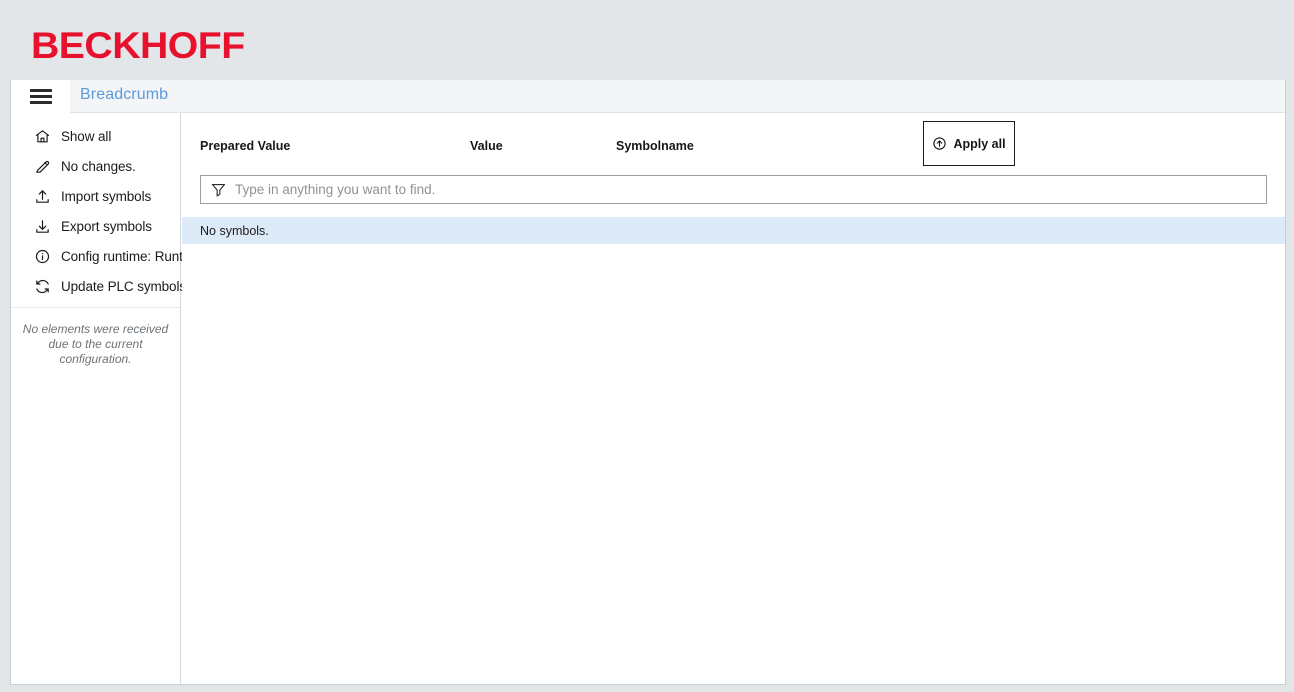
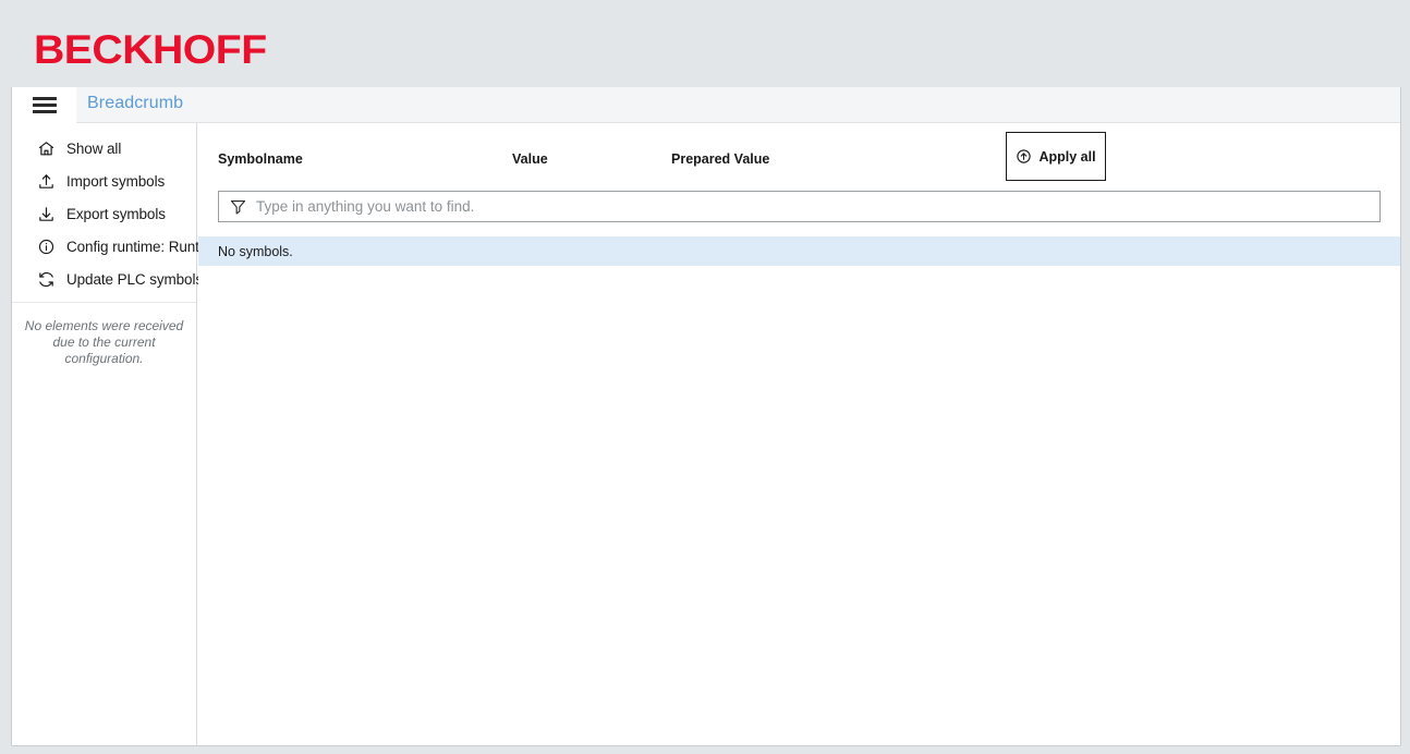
  BECKHOFF
  Breadcrumb
  Show all
- No changes.
  Import symbols
  Export symbols
  Config runtime: Runt
  Update PLC symbol
  No elements were received due to the current configuration.
- Prepared Value
+ Symbolname
  Value
- Symbolname
+ Prepared Value
  Apply all
  Type in anything you want to find.
  No symbols.
